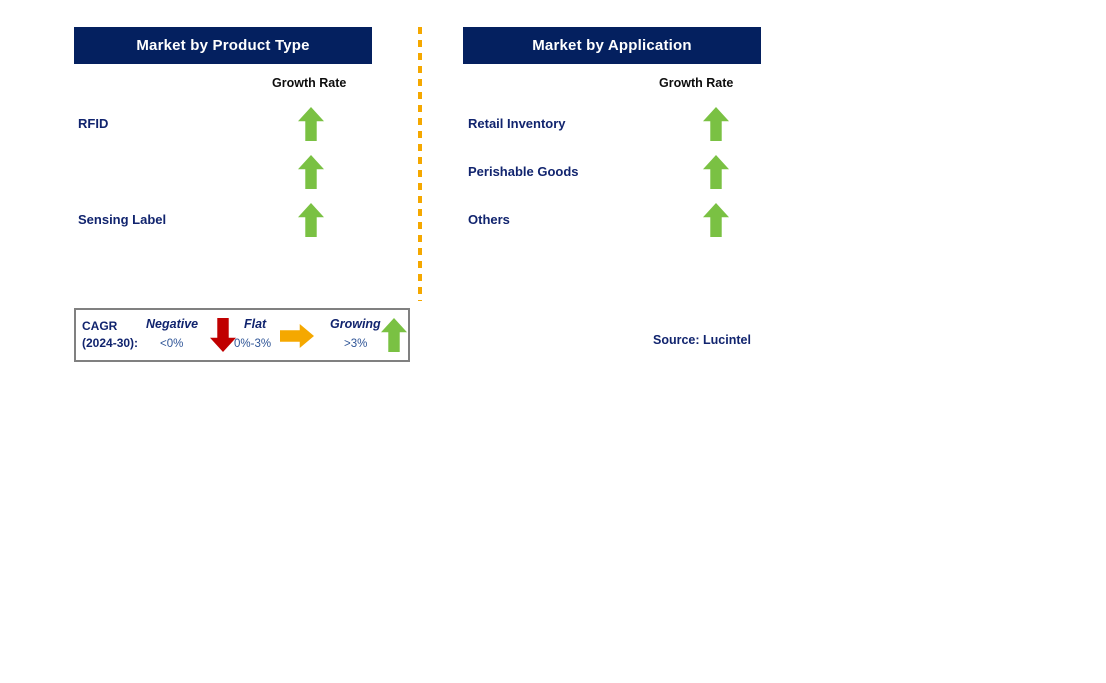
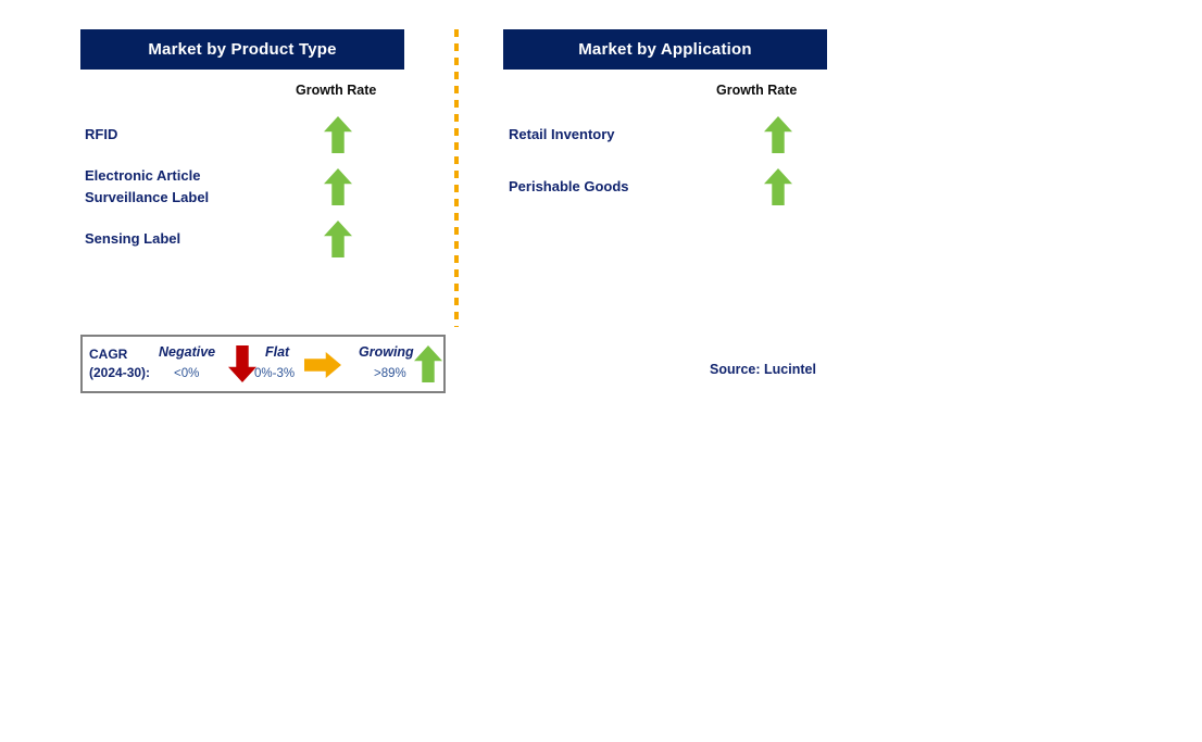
  Market by Product Type
  Growth Rate
  RFID
+ Electronic Article
+ Surveillance Label
  Sensing Label
  Market by Application
  Growth Rate
  Retail Inventory
  Perishable Goods
- Others
  CAGR
  (2024-30):
  Negative
  <0%
  Flat
  0%-3%
  Growing
- >3%
+ >89%
  Source: Lucintel
